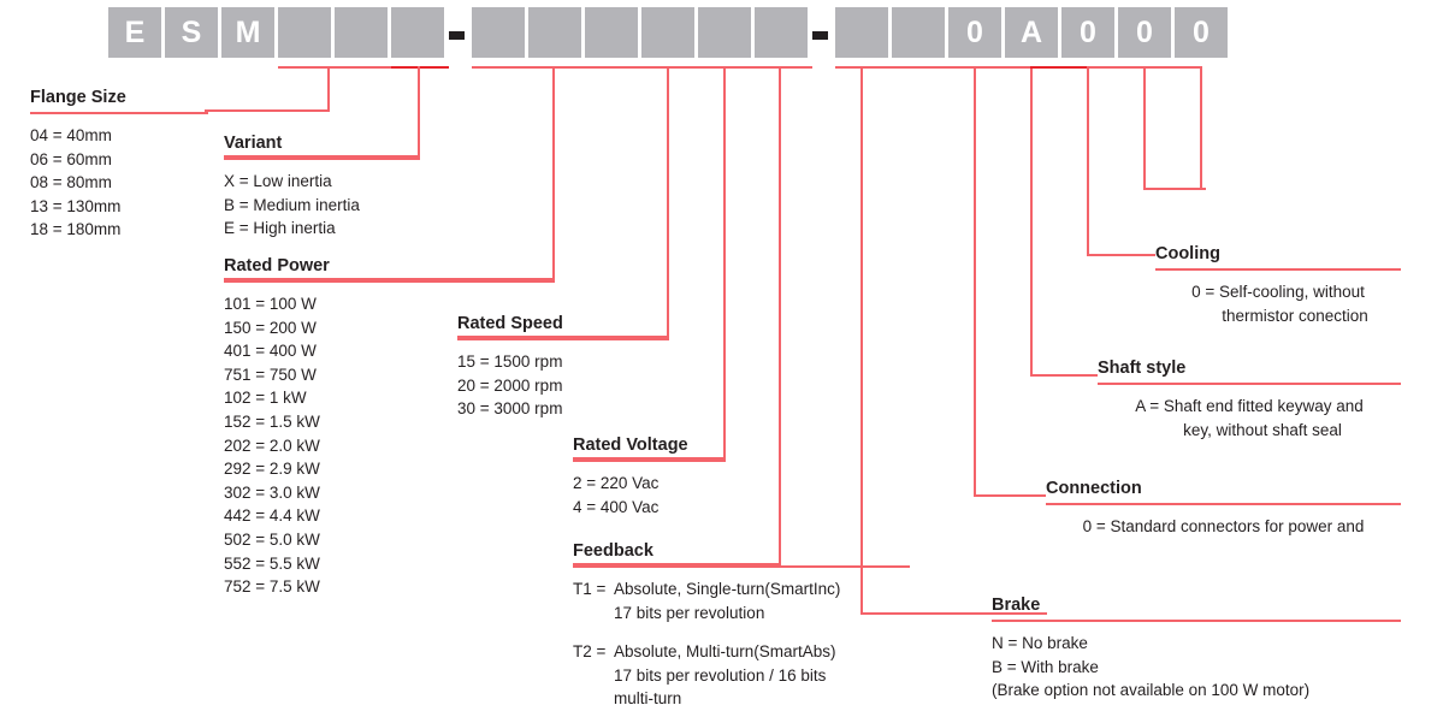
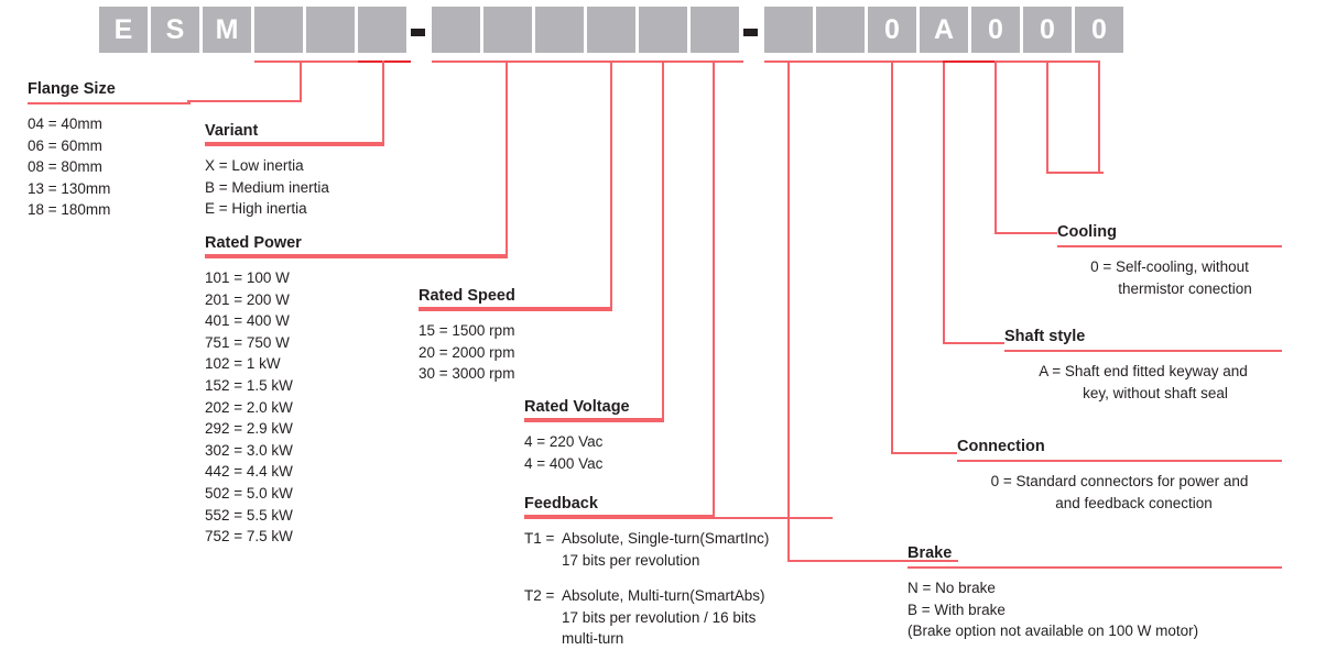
  E
  S
  M
  0
  A
  0
  0
  0
  Flange Size
  04 = 40mm
  06 = 60mm
  08 = 80mm
  13 = 130mm
  18 = 180mm
  Variant
  X = Low inertia
  B = Medium inertia
  E = High inertia
  Rated Power
  101 = 100 W
- 150 = 200 W
+ 201 = 200 W
  401 = 400 W
  751 = 750 W
  102 = 1 kW
  152 = 1.5 kW
  202 = 2.0 kW
  292 = 2.9 kW
  302 = 3.0 kW
  442 = 4.4 kW
  502 = 5.0 kW
  552 = 5.5 kW
  752 = 7.5 kW
  Rated Speed
  15 = 1500 rpm
  20 = 2000 rpm
  30 = 3000 rpm
  Rated Voltage
- 2 = 220 Vac
+ 4 = 220 Vac
  4 = 400 Vac
  Feedback
  T1 =
  Absolute, Single-turn(SmartInc)
  17 bits per revolution
  T2 =
  Absolute, Multi-turn(SmartAbs)
  17 bits per revolution / 16 bits
  multi-turn
  Cooling
  0 = Self-cooling, without
  thermistor conection
  Shaft style
  A = Shaft end fitted keyway and
  key, without shaft seal
  Connection
  0 = Standard connectors for power and
+ and feedback conection
  Brake
  N = No brake
  B = With brake
  (Brake option not available on 100 W motor)
